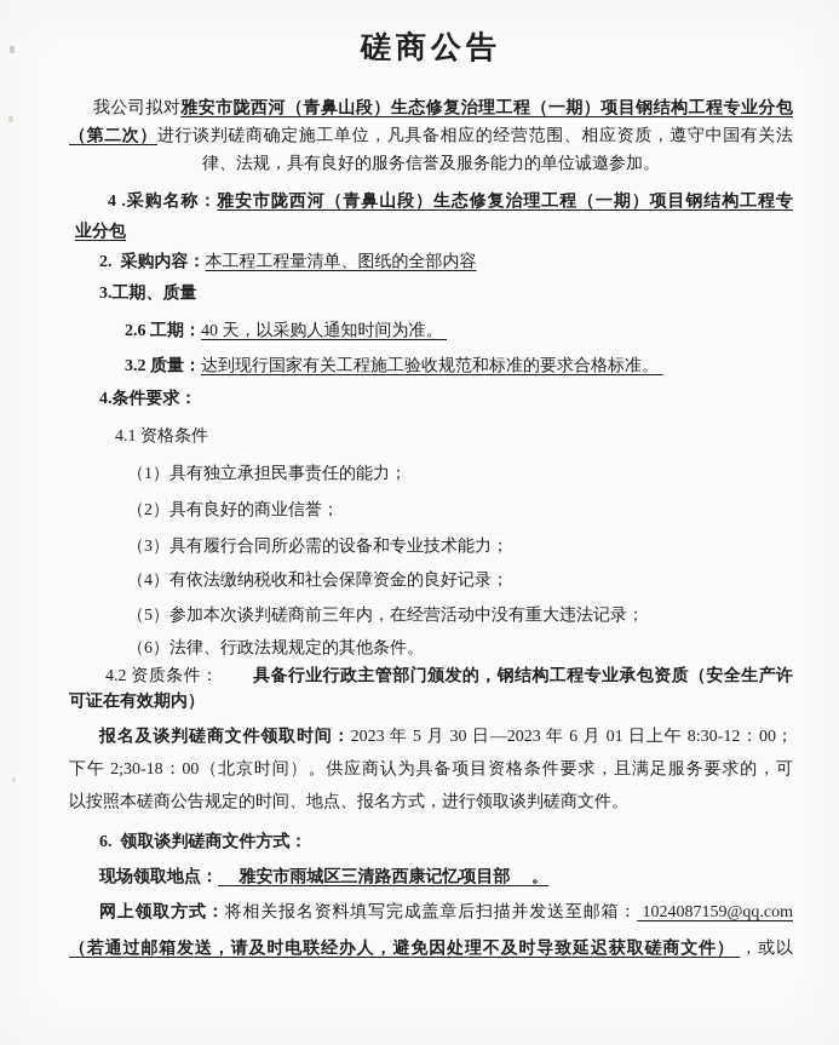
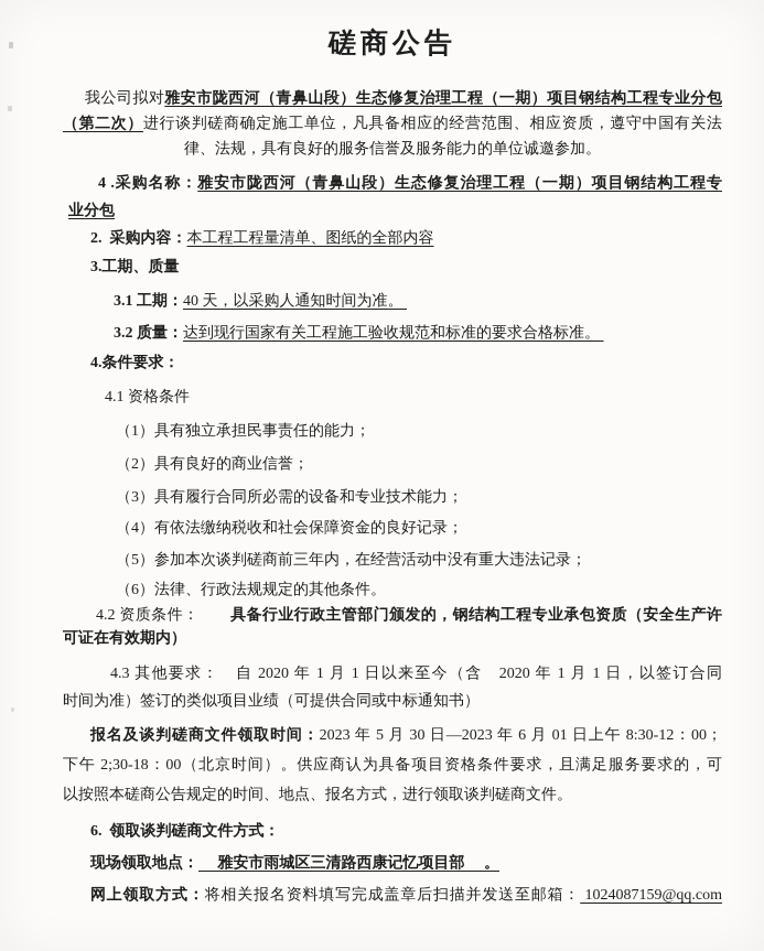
  磋商公告
  我公司拟对雅安市陇西河（青鼻山段）生态修复治理工程（一期）项目钢结构工程专业分包
  （第二次）进行谈判磋商确定施工单位，凡具备相应的经营范围、相应资质，遵守中国有关法
  律、法规，具有良好的服务信誉及服务能力的单位诚邀参加。
  4 .采购名称：雅安市陇西河（青鼻山段）生态修复治理工程（一期）项目钢结构工程专
  业分包
  2. 采购内容：本工程工程量清单、图纸的全部内容
  3.工期、质量
- 2.6 工期：40 天，以采购人通知时间为准。
+ 3.1 工期：40 天，以采购人通知时间为准。
  3.2 质量：达到现行国家有关工程施工验收规范和标准的要求合格标准。
  4.条件要求：
  4.1 资格条件
  （1）具有独立承担民事责任的能力；
  （2）具有良好的商业信誉；
  （3）具有履行合同所必需的设备和专业技术能力；
  （4）有依法缴纳税收和社会保障资金的良好记录；
  （5）参加本次谈判磋商前三年内，在经营活动中没有重大违法记录；
  （6）法律、行政法规规定的其他条件。
  4.2 资质条件： 具备行业行政主管部门颁发的，钢结构工程专业承包资质（安全生产许
  可证在有效期内）
+ 4.3 其他要求： 自 2020 年 1 月 1 日以来至今（含 2020 年 1 月 1 日，以签订合同
+ 时间为准）签订的类似项目业绩（可提供合同或中标通知书）
  报名及谈判磋商文件领取时间：2023 年 5 月 30 日—2023 年 6 月 01 日上午 8:30-12：00；
  下午 2;30-18：00（北京时间）。供应商认为具备项目资格条件要求，且满足服务要求的，可
  以按照本磋商公告规定的时间、地点、报名方式，进行领取谈判磋商文件。
  6. 领取谈判磋商文件方式：
  现场领取地点： 雅安市雨城区三清路西康记忆项目部 。
  网上领取方式：将相关报名资料填写完成盖章后扫描并发送至邮箱： 1024087159@qq.com
- （若通过邮箱发送，请及时电联经办人，避免因处理不及时导致延迟获取磋商文件） ，或以
